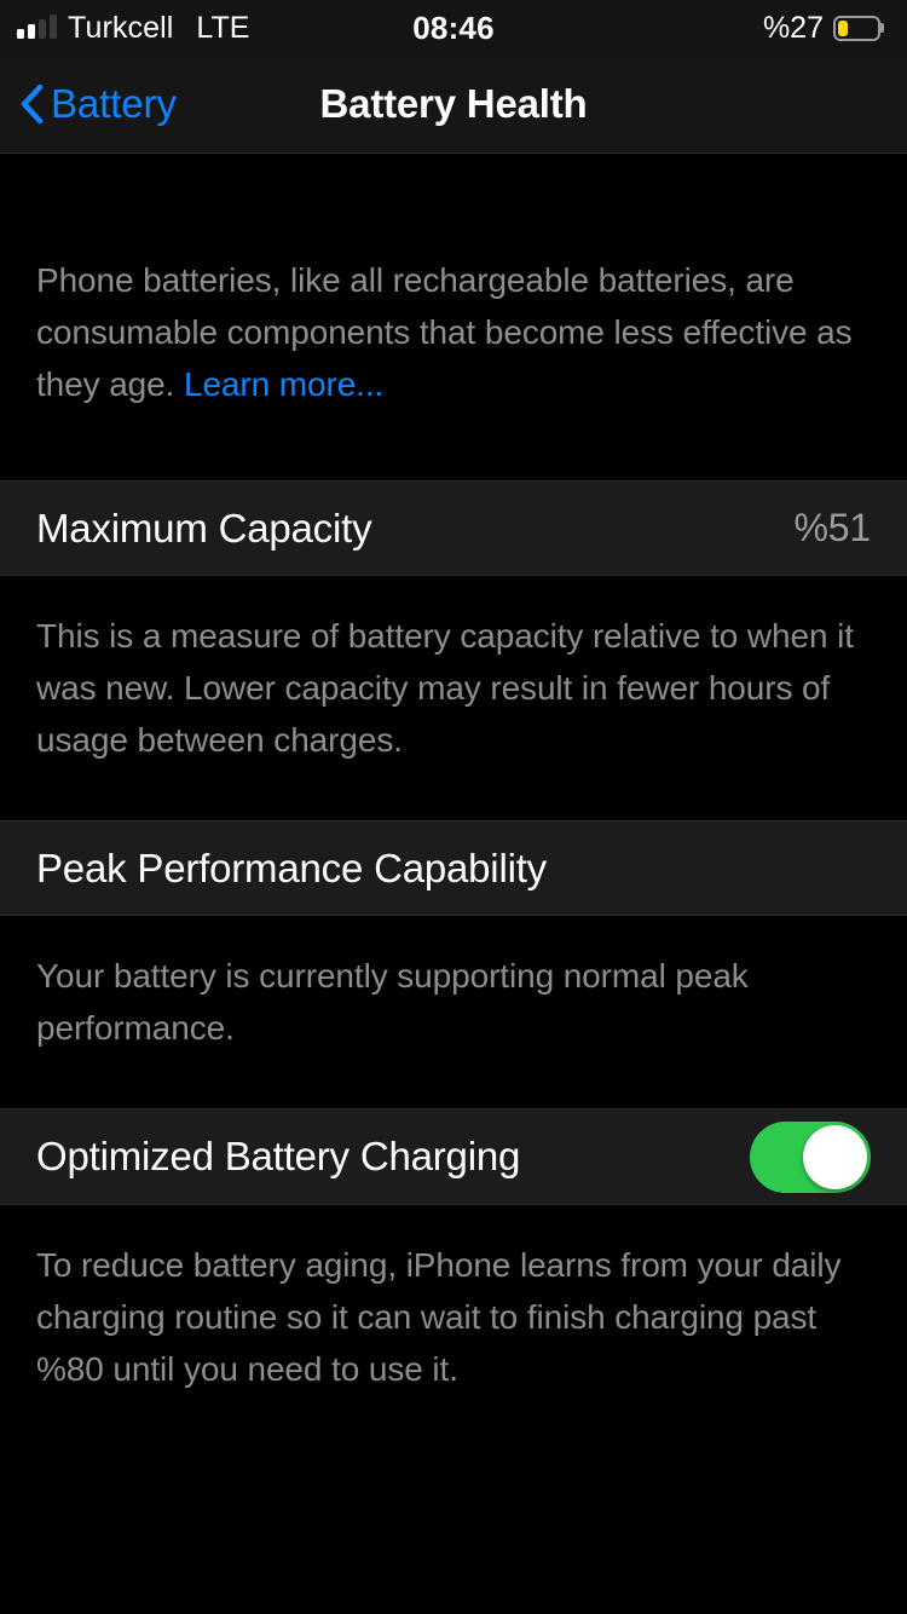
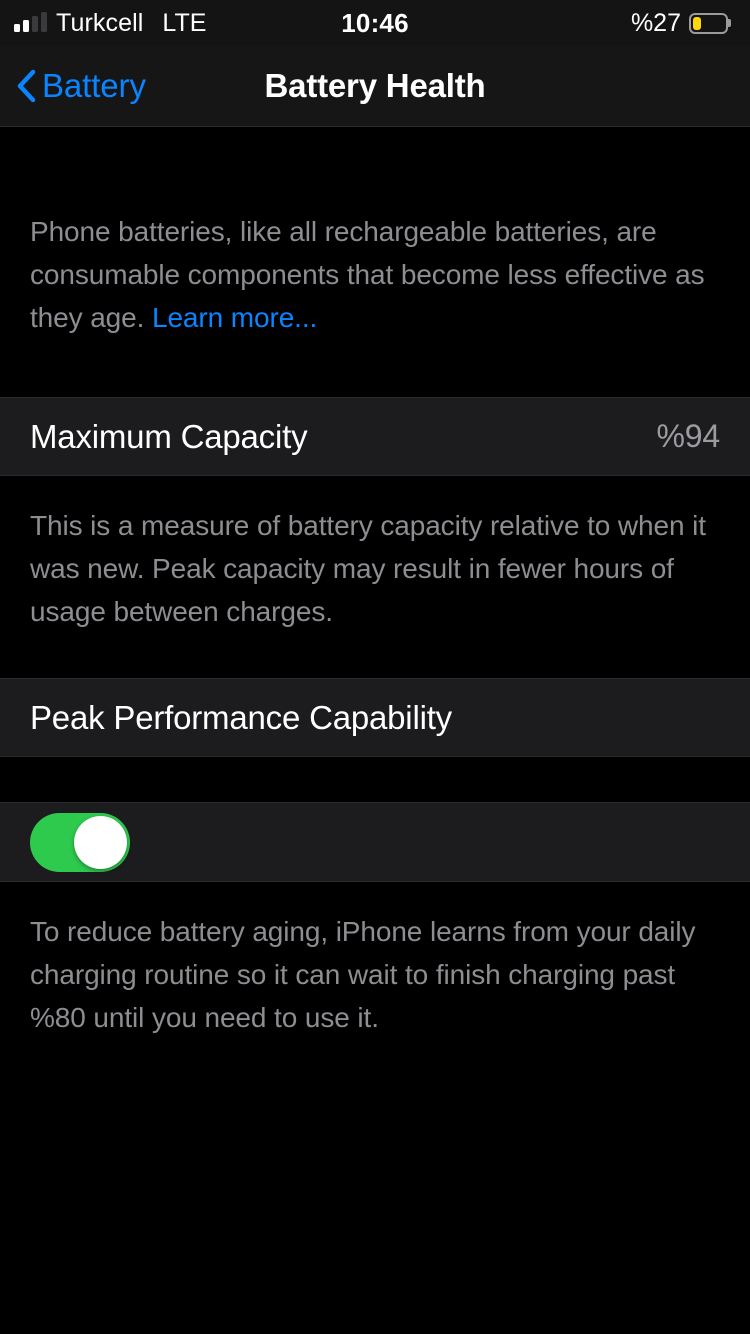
  Turkcell
  LTE
- 08:46
+ 10:46
  %27
  Battery
  Battery Health
  Phone batteries, like all rechargeable batteries, are consumable components that become less effective as they age. Learn more...
  Maximum Capacity
- %51
+ %94
- This is a measure of battery capacity relative to when it was new. Lower capacity may result in fewer hours of usage between charges.
+ This is a measure of battery capacity relative to when it was new. Peak capacity may result in fewer hours of usage between charges.
  Peak Performance Capability
- Your battery is currently supporting normal peak performance.
- Optimized Battery Charging
  To reduce battery aging, iPhone learns from your daily charging routine so it can wait to finish charging past %80 until you need to use it.
